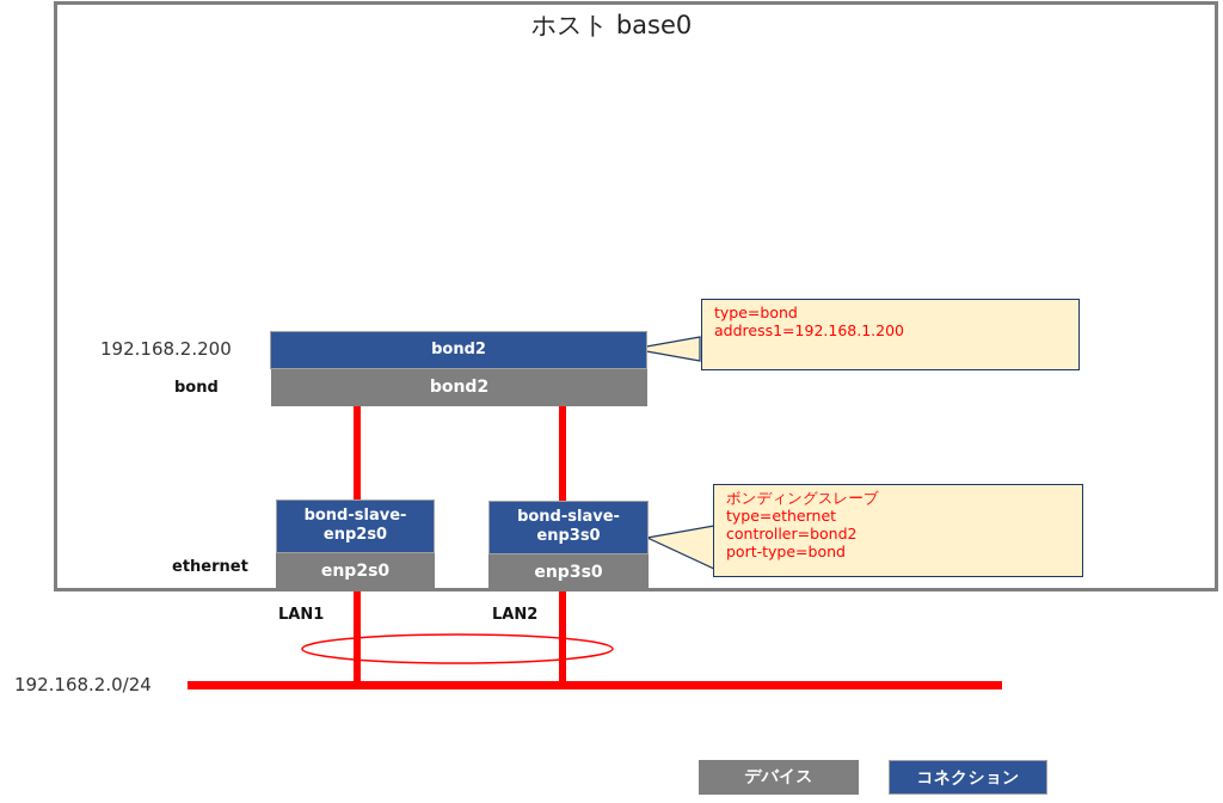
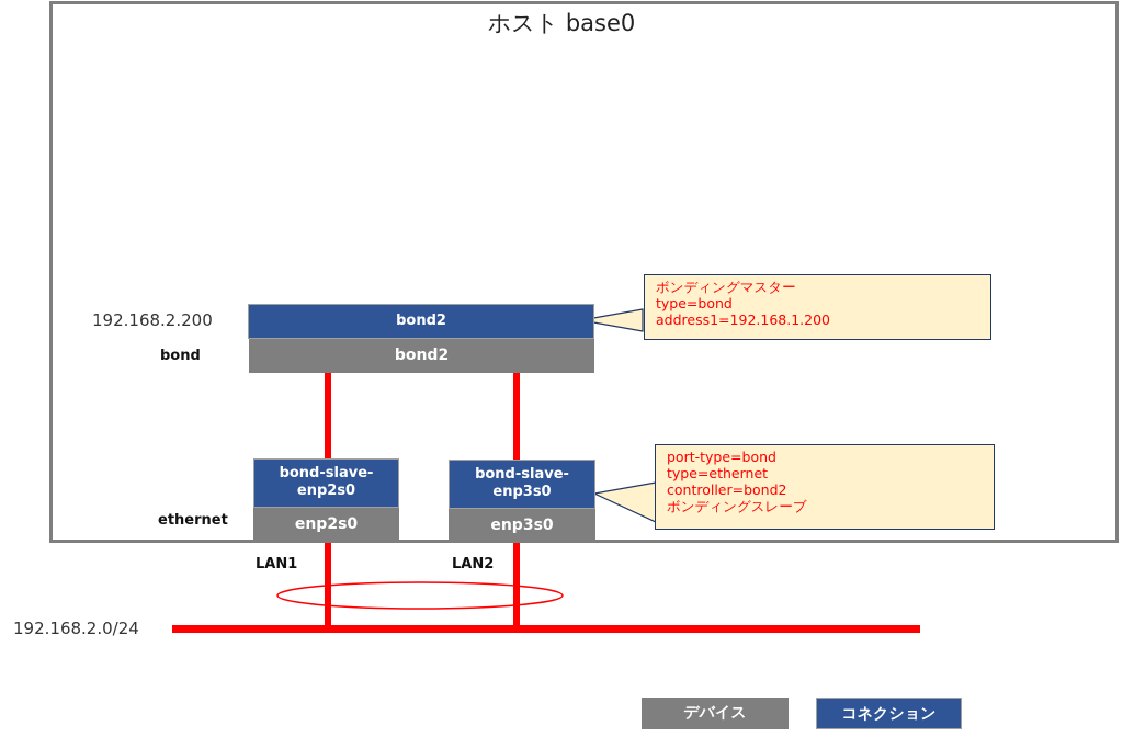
  ホスト base0
  192.168.2.200
  bond
  bond2
  bond2
+ ボンディングマスター
  type=bond
  address1=192.168.1.200
  ethernet
  bond-slave-
  enp2s0
  enp2s0
  LAN1
  bond-slave-
  enp3s0
  enp3s0
  LAN2
- ボンディングスレーブ
+ port-type=bond
  type=ethernet
  controller=bond2
- port-type=bond
+ ボンディングスレーブ
  192.168.2.0/24
  デバイス
  コネクション
